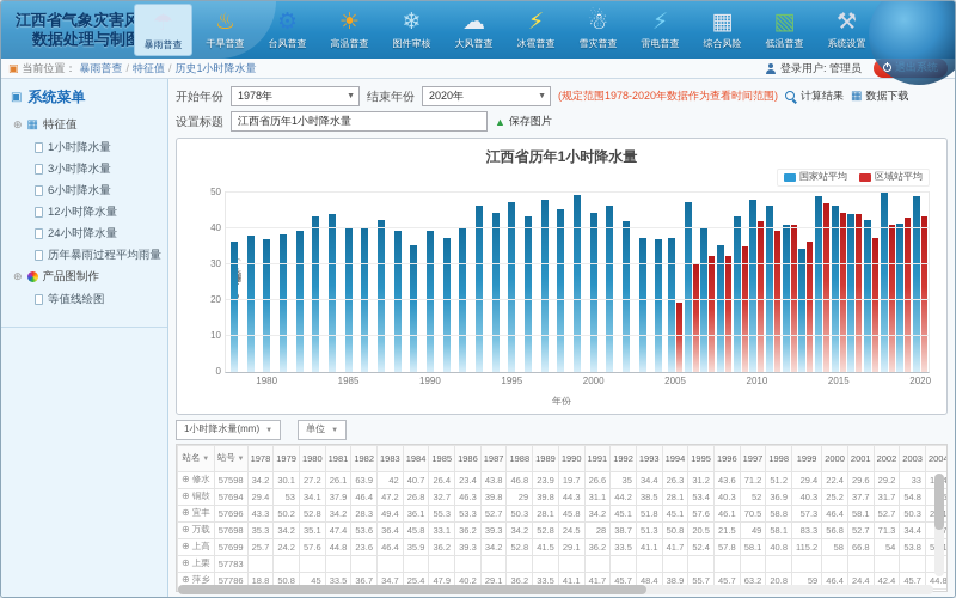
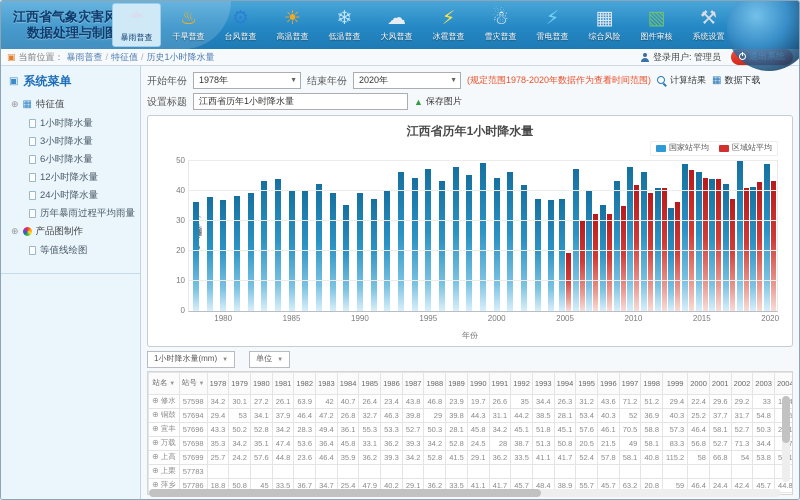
  江西省气象灾害风
  暴雨普查
  ♨
  干旱普查
  ⚙
  台风普查
  ☀
  高温普查
  ❄
- 图件审核
+ 低温普查
  ☁
  大风普查
  ⚡
  冰雹普查
  ☃
  雪灾普查
  ⚡
  雷电普查
  ▦
  综合风险
  ▧
- 低温普查
+ 图件审核
  ⚒
  系统设置
  ▣
  当前位置：
  暴雨普查 / 特征值 / 历史1小时降水量
  登录用户: 管理员
  退出系统
  ▣
  系统菜单
  ⊕
  ▦
  特征值
  1小时降水量
  3小时降水量
  6小时降水量
  12小时降水量
  24小时降水量
  历年暴雨过程平均雨量
  ⊕
  产品图制作
  等值线绘图
  开始年份
  1978年
  结束年份
  2020年
  (规定范围1978-2020年数据作为查看时间范围)
  计算结果
  ▦
  数据下载
  设置标题
  江西省历年1小时降水量
  ▲
  保存图片
  江西省历年1小时降水量
  国家站平均
  区域站平均
  0
  10
  20
  30
  40
  50
  1980
  1985
  1990
  1995
  2000
  2005
  2010
  2015
  2020
  年份
  1小时降水量(mm)
  单位
  站名	站号	1978	1979	1980	1981	1982	1983	1984	1985	1986	1987	1988	1989	1990	1991	1992	1993	1994	1995	1996	1997	1998	1999	2000	2001	2002	2003	2004
  ⊕ 修水	57598	34.2	30.1	27.2	26.1	63.9	42	40.7	26.4	23.4	43.8	46.8	23.9	19.7	26.6	35	34.4	26.3	31.2	43.6	71.2	51.2	29.4	22.4	29.6	29.2	33	14
  ⊕ 铜鼓	57694	29.4	53	34.1	37.9	46.4	47.2	26.8	32.7	46.3	39.8	29	39.8	44.3	31.1	44.2	38.5	28.1	53.4	40.3	52	36.9	40.3	25.2	37.7	31.7	54.8	5
  ⊕ 宜丰	57696	43.3	50.2	52.8	34.2	28.3	49.4	36.1	55.3	53.3	52.7	50.3	28.1	45.8	34.2	45.1	51.8	45.1	57.6	46.1	70.5	58.8	57.3	46.4	58.1	52.7	50.3	21
  ⊕ 万载	57698	35.3	34.2	35.1	47.4	53.6	36.4	45.8	33.1	36.2	39.3	34.2	52.8	24.5	28	38.7	51.3	50.8	20.5	21.5	49	58.1	83.3	56.8	52.7	71.3	34.4	7
  ⊕ 上高	57699	25.7	24.2	57.6	44.8	23.6	46.4	35.9	36.2	39.3	34.2	52.8	41.5	29.1	36.2	33.5	41.1	41.7	52.4	57.8	58.1	40.8	115.2	58	66.8	54	53.8	51
  ⊕ 上栗	57783
  ⊕ 萍乡	57786	18.8	50.8	45	33.5	36.7	34.7	25.4	47.9	40.2	29.1	36.2	33.5	41.1	41.7	45.7	48.4	38.9	55.7	45.7	63.2	20.8	59	46.4	24.4	42.4	45.7	44.8
